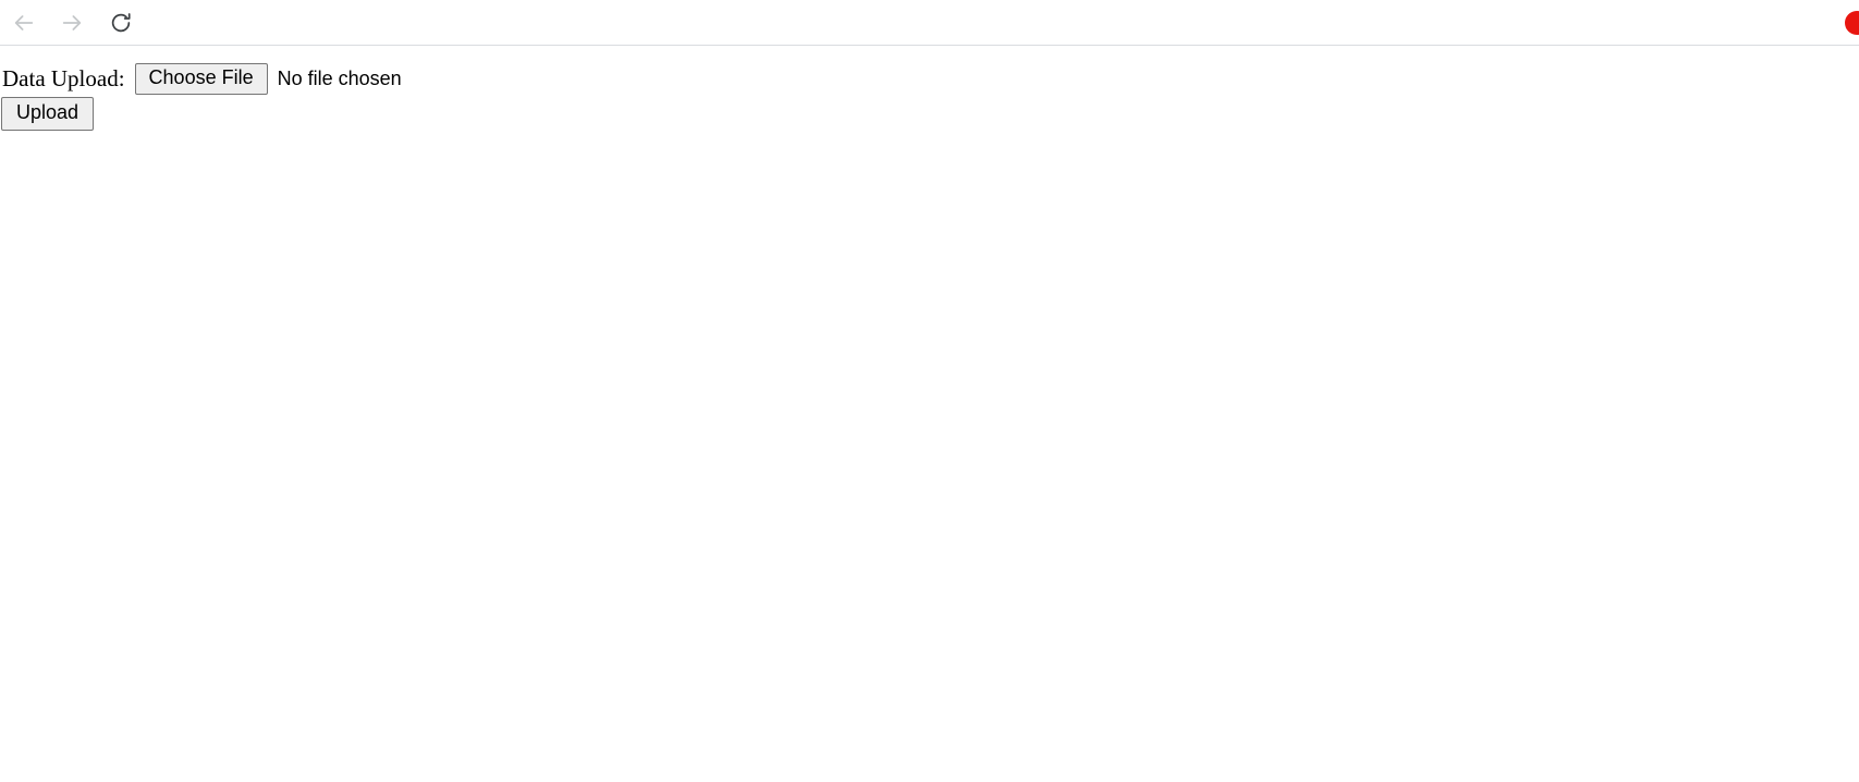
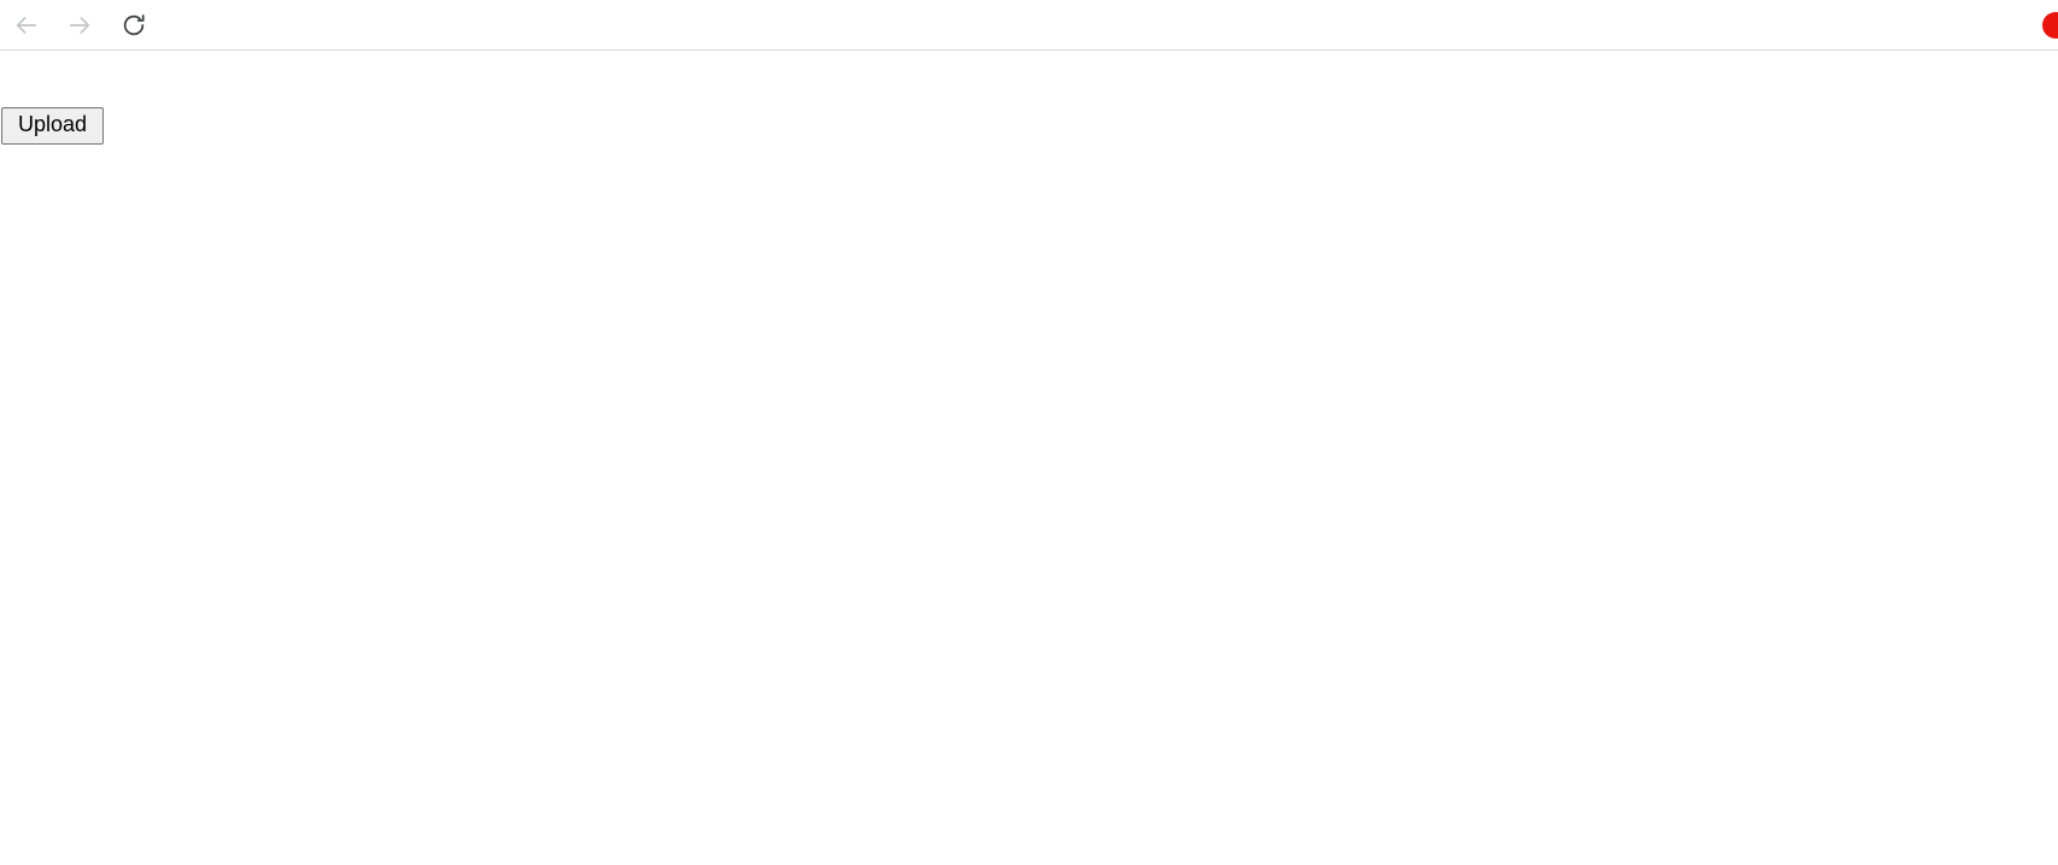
- Data Upload:
- Choose File
- No file chosen
  Upload
